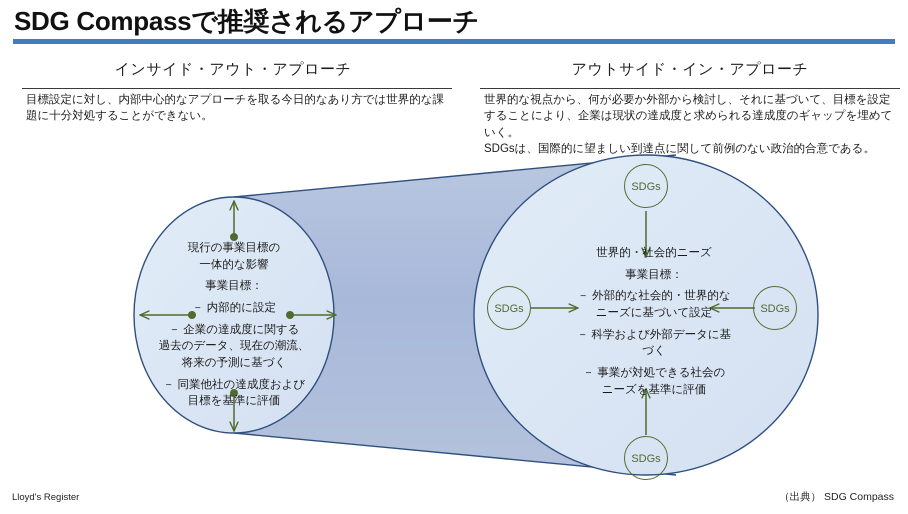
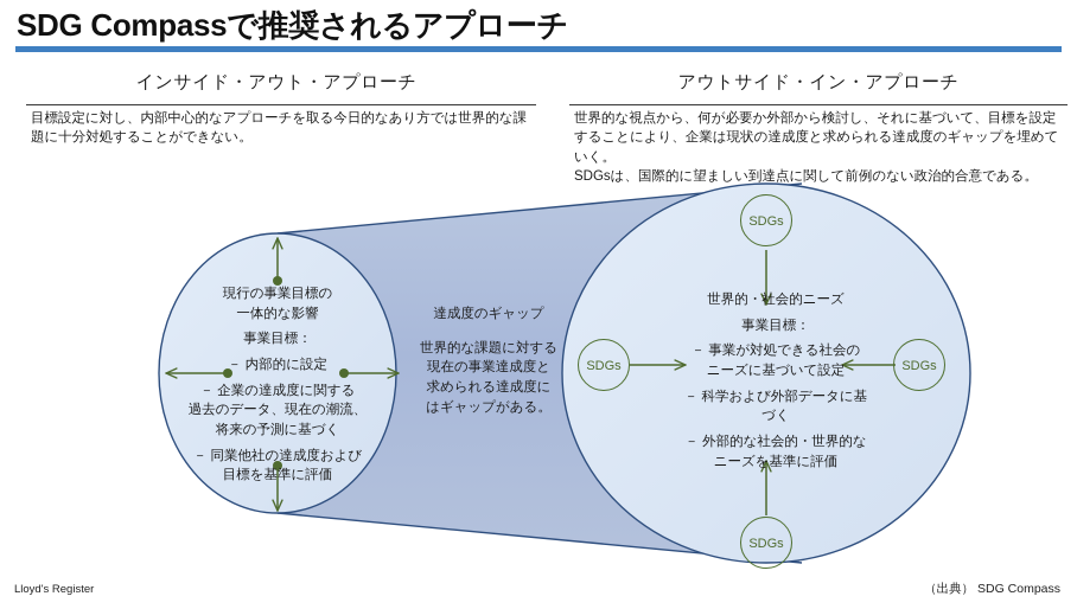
  SDG Compassで推奨されるアプローチ
  インサイド・アウト・アプローチ
  目標設定に対し、内部中心的なアプローチを取る今日的なあり方では世界的な課題に十分対処することができない。
  アウトサイド・イン・アプローチ
  世界的な視点から、何が必要か外部から検討し、それに基づいて、目標を設定することにより、企業は現状の達成度と求められる達成度のギャップを埋めていく。
  SDGsは、国際的に望ましい到達点に関して前例のない政治的合意である。
  現行の事業目標の
  一体的な影響
  事業目標：
  － 内部的に設定
  － 企業の達成度に関する
  過去のデータ、現在の潮流、
  将来の予測に基づく
  － 同業他社の達成度および
  目標を基準に評価
+ 達成度のギャップ
+ 世界的な課題に対する
+ 現在の事業達成度と
+ 求められる達成度に
+ はギャップがある。
  世界的・社会的ニーズ
  事業目標：
- － 外部的な社会的・世界的な
+ － 事業が対処できる社会の
  ニーズに基づいて設定
  － 科学および外部データに基
  づく
- － 事業が対処できる社会の
+ － 外部的な社会的・世界的な
  ニーズを基準に評価
  SDGs
  SDGs
  SDGs
  SDGs
  Lloyd's Register
  （出典） SDG Compass
